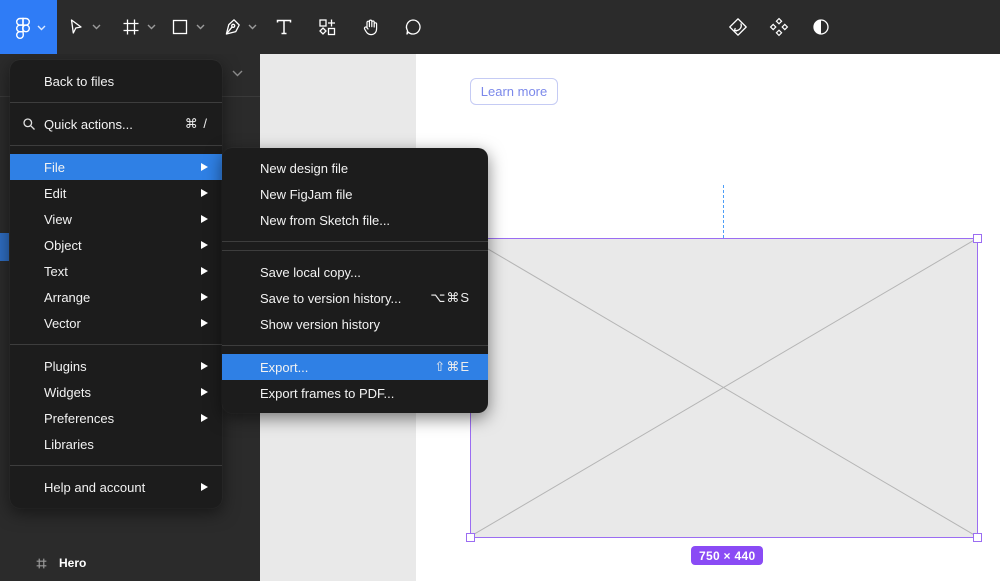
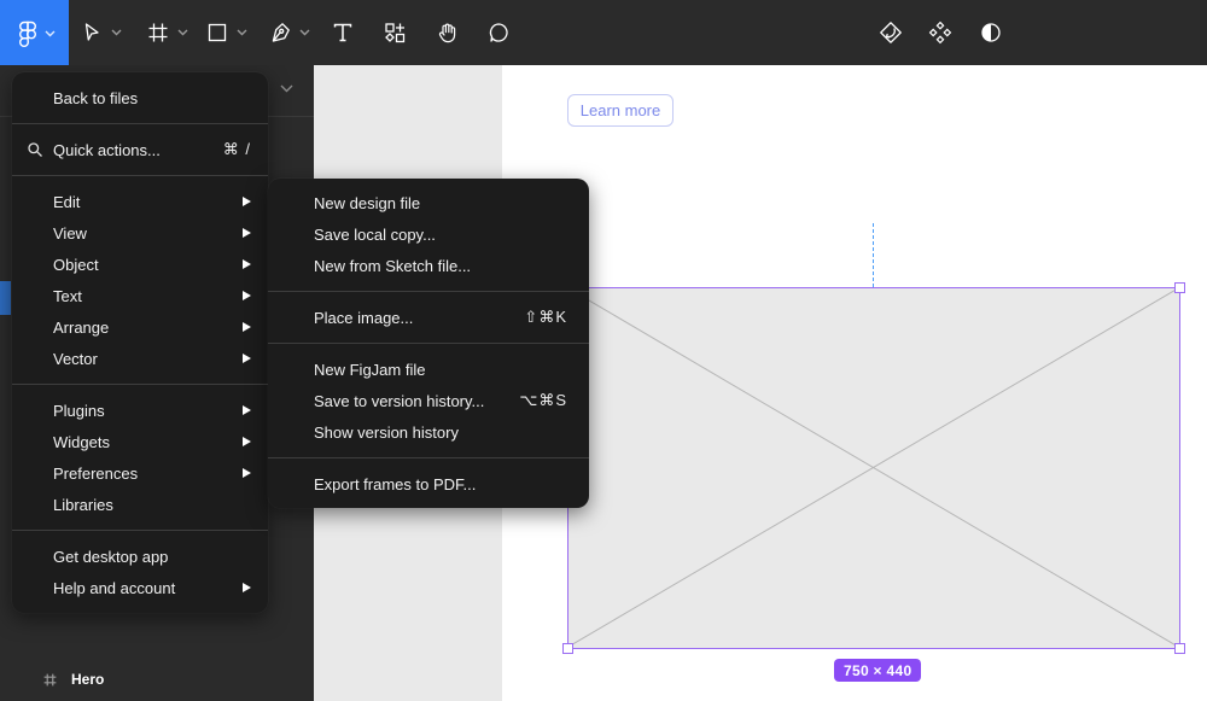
  Hero
  Learn more
  750 × 440
  Back to files
  Quick actions...
  ⌘ /
- File
  Edit
  View
  Object
  Text
  Arrange
  Vector
  Plugins
  Widgets
  Preferences
  Libraries
+ Get desktop app
  Help and account
  New design file
- New FigJam file
+ Save local copy...
  New from Sketch file...
+ Place image...
+ ⇧⌘K
- Save local copy...
+ New FigJam file
  Save to version history...
  ⌥⌘S
  Show version history
- Export...
- ⇧⌘E
  Export frames to PDF...
